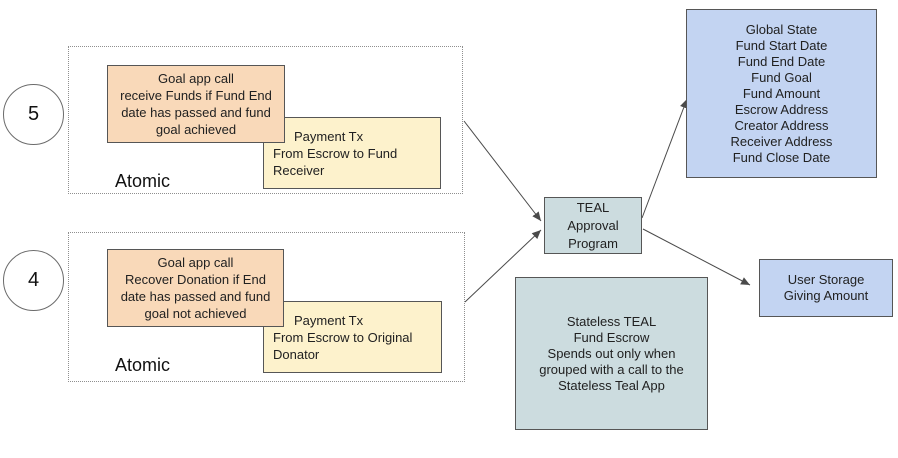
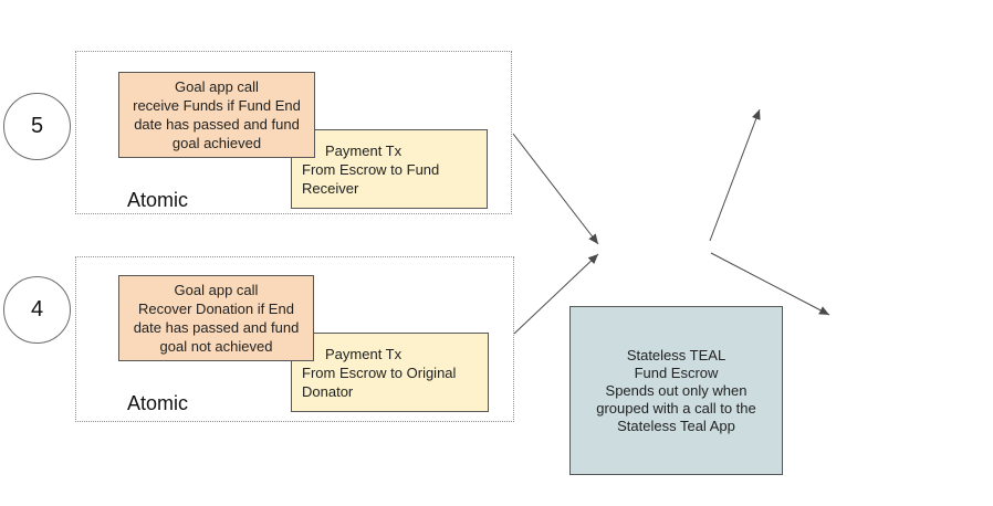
  5
  Payment Tx
  From Escrow to Fund
  Receiver
  Goal app call
  receive Funds if Fund End
  date has passed and fund
  goal achieved
  Atomic
  4
  Payment Tx
  From Escrow to Original
  Donator
  Goal app call
  Recover Donation if End
  date has passed and fund
  goal not achieved
  Atomic
- TEAL
- Approval
- Program
- Global State
- Fund Start Date
- Fund End Date
- Fund Goal
- Fund Amount
- Escrow Address
- Creator Address
- Receiver Address
- Fund Close Date
- User Storage
- Giving Amount
  Stateless TEAL
  Fund Escrow
  Spends out only when
  grouped with a call to the
  Stateless Teal App
